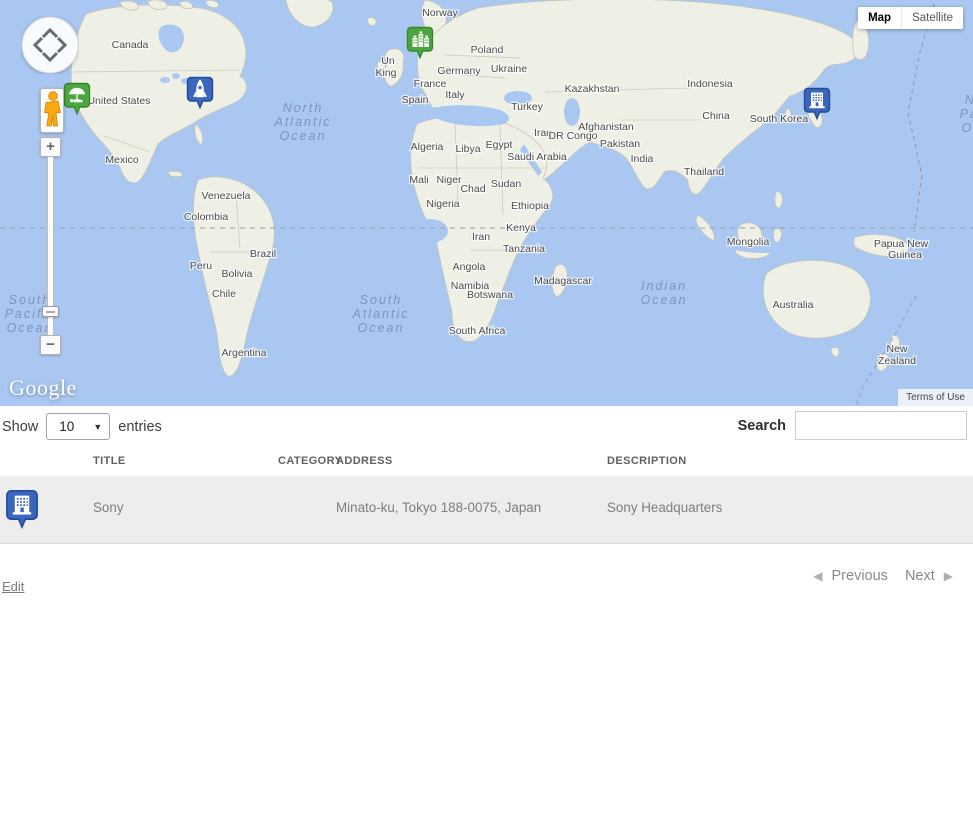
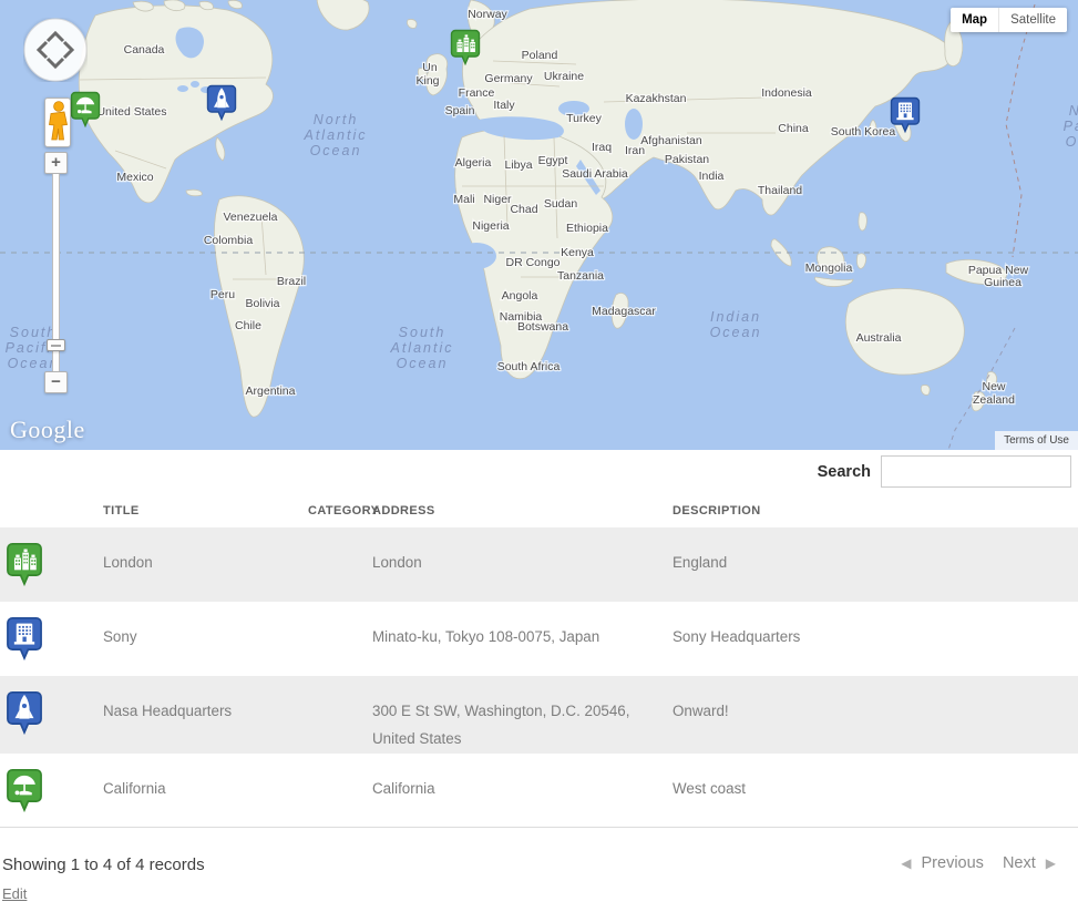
  North Atlantic Ocean
  Sout Pacif Ocea
  South Atlantic Ocean
  Indian Ocean
  Canada
  United States
  Mexico
  Venezuela
  Colombia
  Brazil
  Peru
  Bolivia
  Chile
  Argentina
  Norway
  Un
  King
  Poland
  Germany
  Ukraine
  France
  Spain
  Italy
  Turkey
  Kazakhstan
  Indonesia
  China
  South Korea
  Iraq
- DR Congo
+ Iran
  Afghanistan
  Pakistan
  India
  Thailand
  Algeria
  Libya
  Egypt
  Saudi Arabia
  Mali
  Niger
  Chad
  Sudan
  Nigeria
  Ethiopia
  Kenya
- Iran
+ DR Congo
  Tanzania
  Angola
  Namibia
  Botswana
  South Africa
  Madagascar
  Mongolia
  Papua New
  Guinea
  Australia
  New
  Zealand
  Map
  Satellite
  +
  −
  Google
  Terms of Use
- Show
- 10
- ▼
- entries
  Search
  	TITLE	CATEGOR	ADDRESS	DESCRIPTION
+ 	London		London	England
- 	Sony		Minato-ku, Tokyo 188-0075, Japan	Sony Headquarters
+ 	Sony		Minato-ku, Tokyo 108-0075, Japan	Sony Headquarters
+ 	Nasa Headquarters		300 E St SW, Washington, D.C. 20546, United States	Onward!
+ 	California		California	West coast
+ Showing 1 to 4 of 4 records
  ◀
  Previous
  Next
  ▶
  Edit
